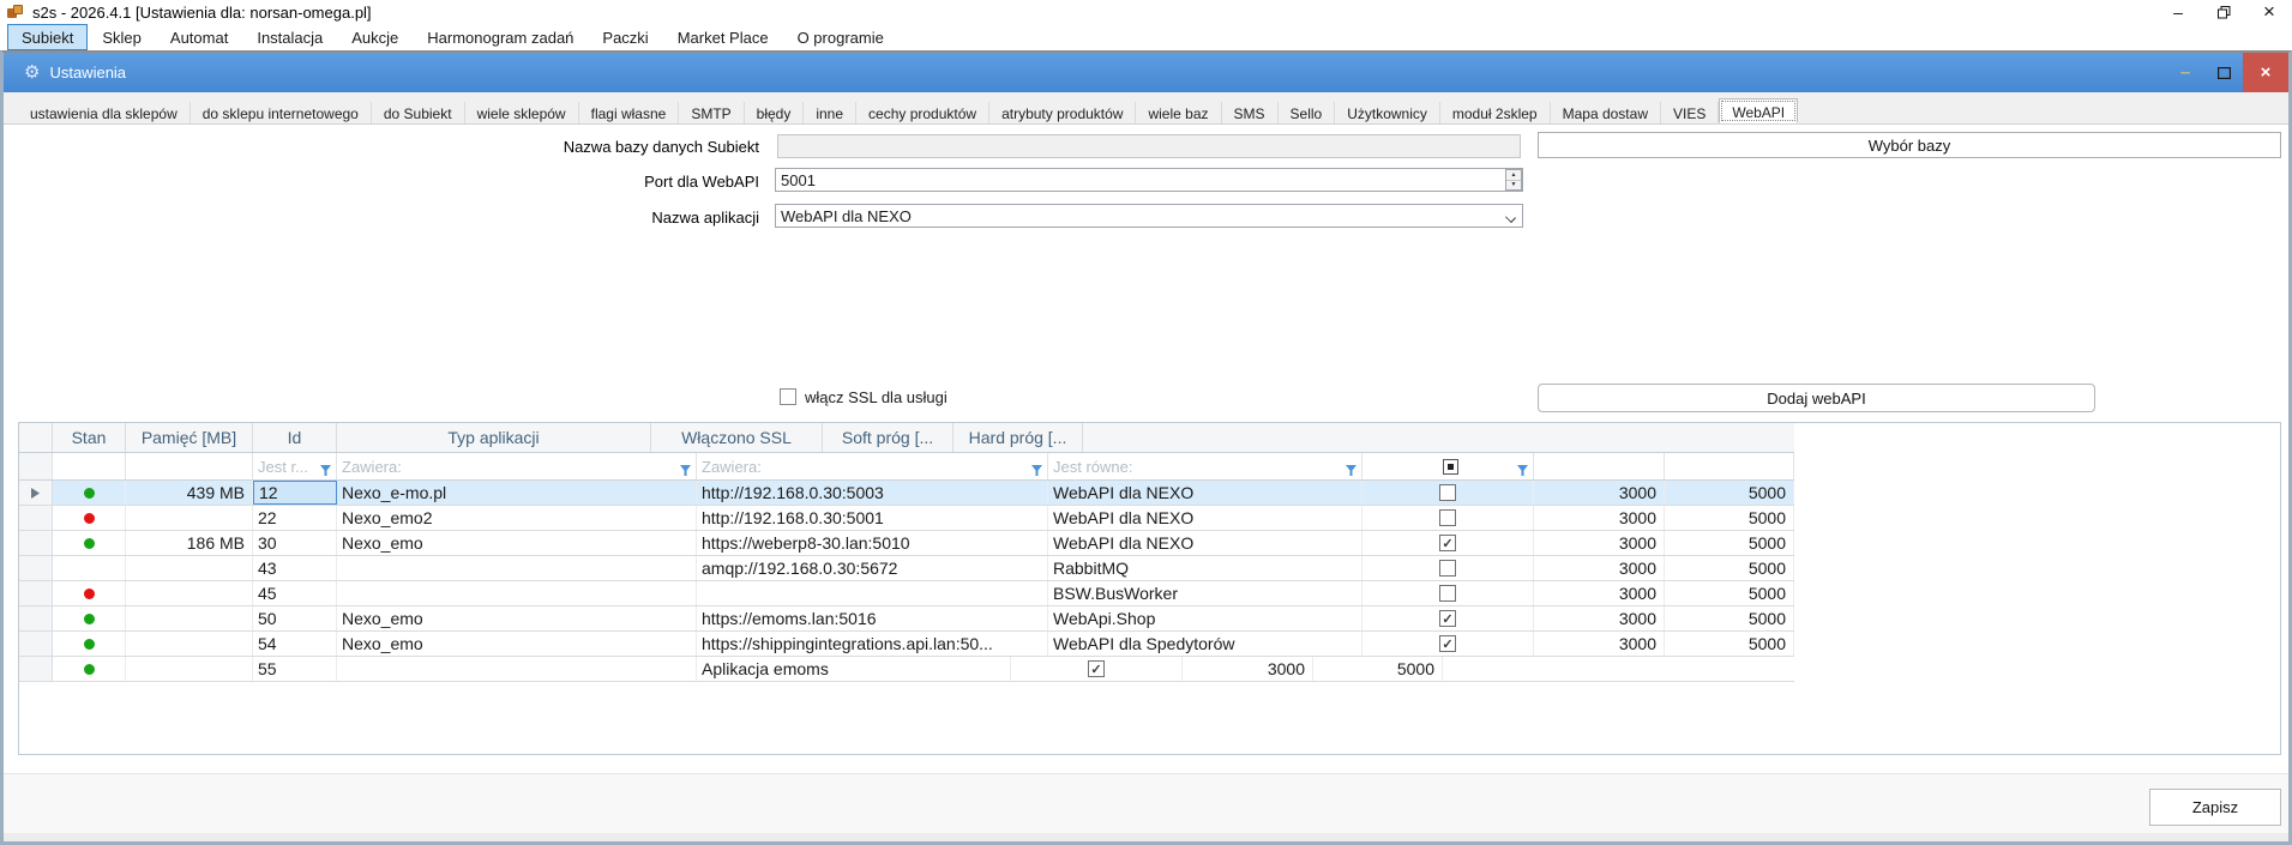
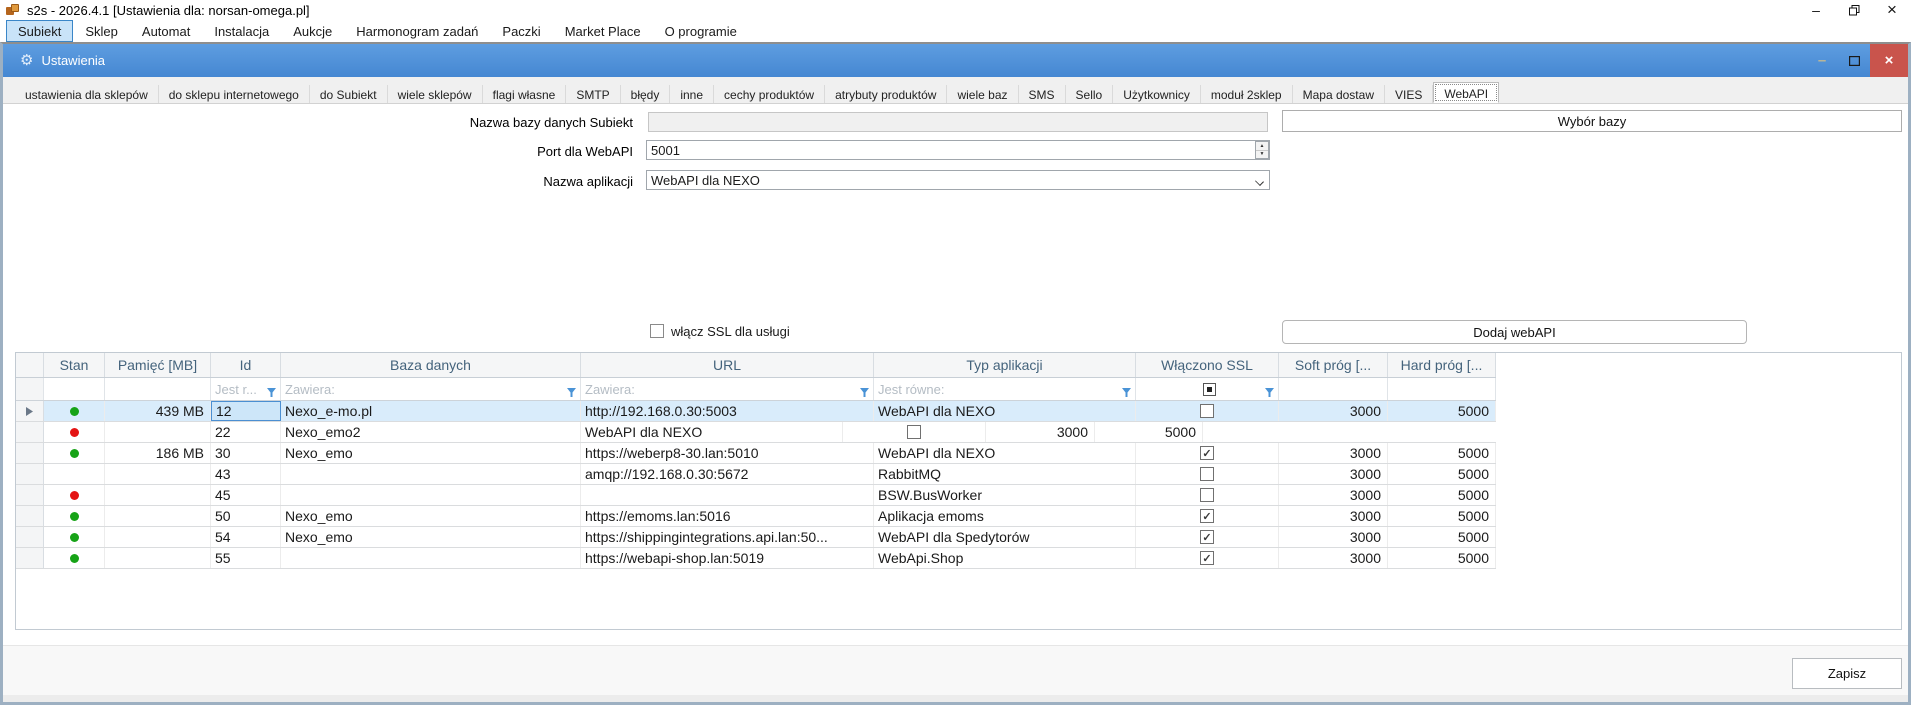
  s2s - 2026.4.1 [Ustawienia dla: norsan-omega.pl]
  –
  ×
  Subiekt
  Sklep
  Automat
  Instalacja
  Aukcje
  Harmonogram zadań
  Paczki
  Market Place
  O programie
  ⚙
  Ustawienia
  –
  ×
  ustawienia dla sklepów
  do sklepu internetowego
  do Subiekt
  wiele sklepów
  flagi własne
  SMTP
  błędy
  inne
  cechy produktów
  atrybuty produktów
  wiele baz
  SMS
  Sello
  Użytkownicy
  moduł 2sklep
  Mapa dostaw
  VIES
  WebAPI
  Nazwa bazy danych Subiekt
  Wybór bazy
  Port dla WebAPI
  5001
  Nazwa aplikacji
  WebAPI dla NEXO
  włącz SSL dla usługi
  Dodaj webAPI
  Stan
  Pamięć [MB]
  Id
+ Baza danych
+ URL
  Typ aplikacji
  Włączono SSL
  Soft próg [...
  Hard próg [...
  Jest r...
  Zawiera:
  Zawiera:
  Jest równe:
  439 MB
  12
  Nexo_e-mo.pl
  http://192.168.0.30:5003
  WebAPI dla NEXO
  3000
  5000
  22
  Nexo_emo2
- http://192.168.0.30:5001
  WebAPI dla NEXO
  3000
  5000
  186 MB
  30
  Nexo_emo
  https://weberp8-30.lan:5010
  WebAPI dla NEXO
  ✓
  3000
  5000
  43
  amqp://192.168.0.30:5672
  RabbitMQ
  3000
  5000
  45
  BSW.BusWorker
  3000
  5000
  50
  Nexo_emo
  https://emoms.lan:5016
- WebApi.Shop
+ Aplikacja emoms
  ✓
  3000
  5000
  54
  Nexo_emo
  https://shippingintegrations.api.lan:50...
  WebAPI dla Spedytorów
  ✓
  3000
  5000
  55
+ https://webapi-shop.lan:5019
- Aplikacja emoms
+ WebApi.Shop
  ✓
  3000
  5000
  Zapisz
